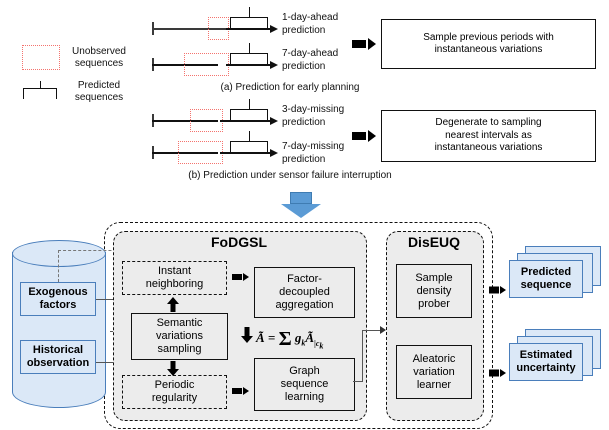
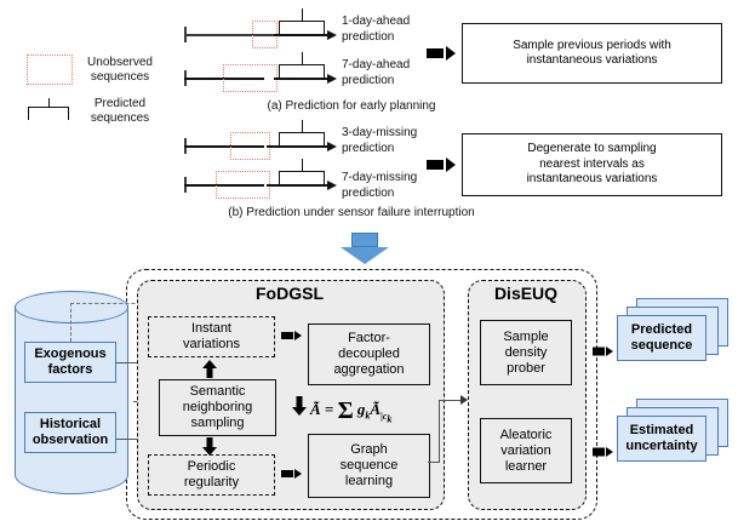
  Unobserved
  sequences
  Predicted
  sequences
  1-day-ahead
  prediction
  7-day-ahead
  prediction
  (a) Prediction for early planning
  Sample previous periods with
  instantaneous variations
  3-day-missing
  prediction
  7-day-missing
  prediction
  (b) Prediction under sensor failure interruption
  Degenerate to sampling
  nearest intervals as
  instantaneous variations
  Exogenous
  factors
  Historical
  observation
  FoDGSL
  Instant
- neighboring
+ variations
  Semantic
- variations
+ neighboring
  sampling
  Periodic
  regularity
  Factor-
  decoupled
  aggregation
  Graph
  sequence
  learning
  Ã = Σ gkÃ|ck
  DisEUQ
  Sample
  density
  prober
  Aleatoric
  variation
  learner
  Predicted
  sequence
  Estimated
  uncertainty
